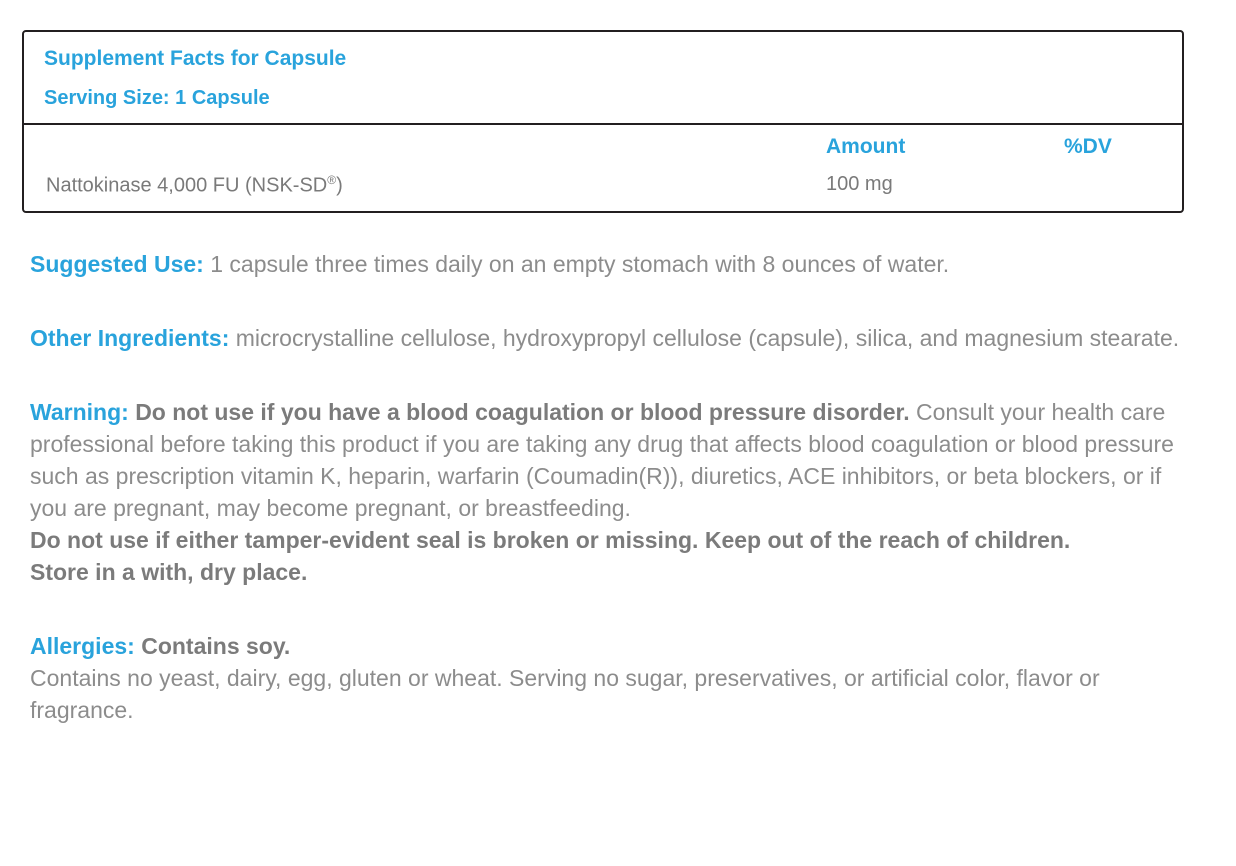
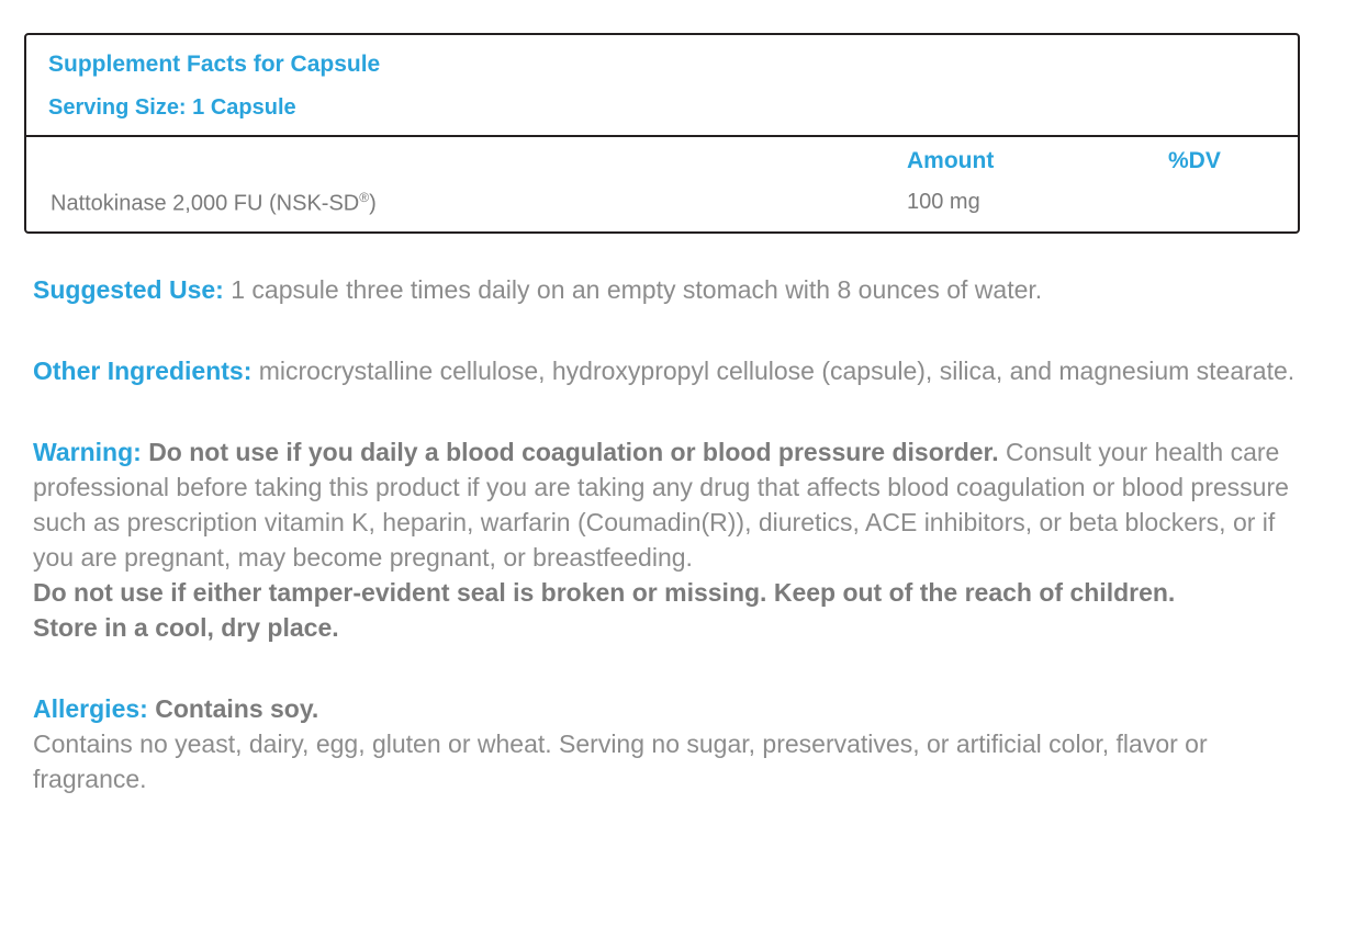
  Supplement Facts for Capsule
  Serving Size: 1 Capsule
  Amount
  %DV
- Nattokinase 4,000 FU (NSK-SD®)
+ Nattokinase 2,000 FU (NSK-SD®)
  100 mg
  Suggested Use: 1 capsule three times daily on an empty stomach with 8 ounces of water.
  Other Ingredients: microcrystalline cellulose, hydroxypropyl cellulose (capsule), silica, and magnesium stearate.
- Warning: Do not use if you have a blood coagulation or blood pressure disorder. Consult your health care professional before taking this product if you are taking any drug that affects blood coagulation or blood pressure such as prescription vitamin K, heparin, warfarin (Coumadin(R)), diuretics, ACE inhibitors, or beta blockers, or if you are pregnant, may become pregnant, or breastfeeding.
+ Warning: Do not use if you daily a blood coagulation or blood pressure disorder. Consult your health care professional before taking this product if you are taking any drug that affects blood coagulation or blood pressure such as prescription vitamin K, heparin, warfarin (Coumadin(R)), diuretics, ACE inhibitors, or beta blockers, or if you are pregnant, may become pregnant, or breastfeeding.
  Do not use if either tamper-evident seal is broken or missing. Keep out of the reach of children.
- Store in a with, dry place.
+ Store in a cool, dry place.
  Allergies: Contains soy.
  Contains no yeast, dairy, egg, gluten or wheat. Serving no sugar, preservatives, or artificial color, flavor or fragrance.
